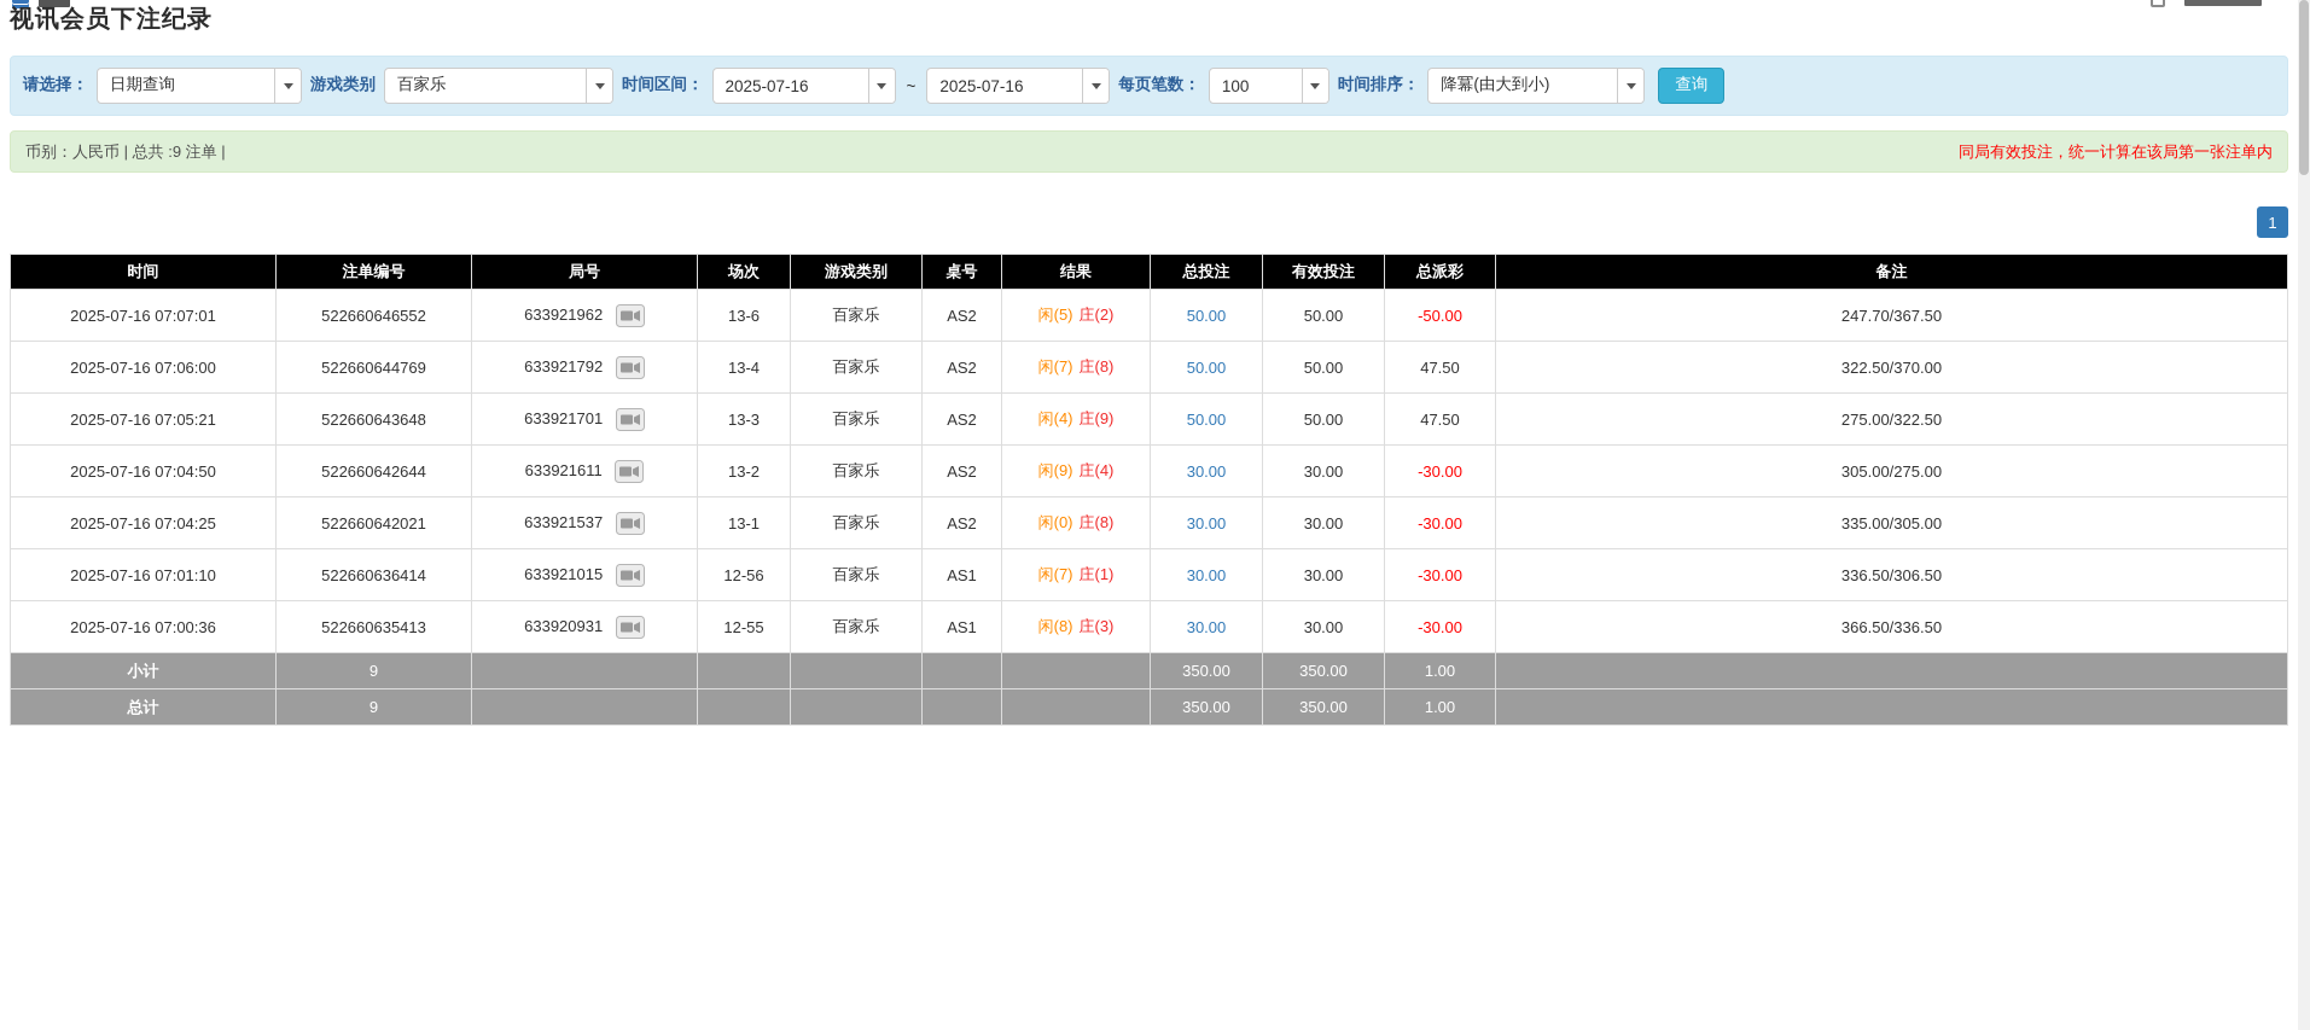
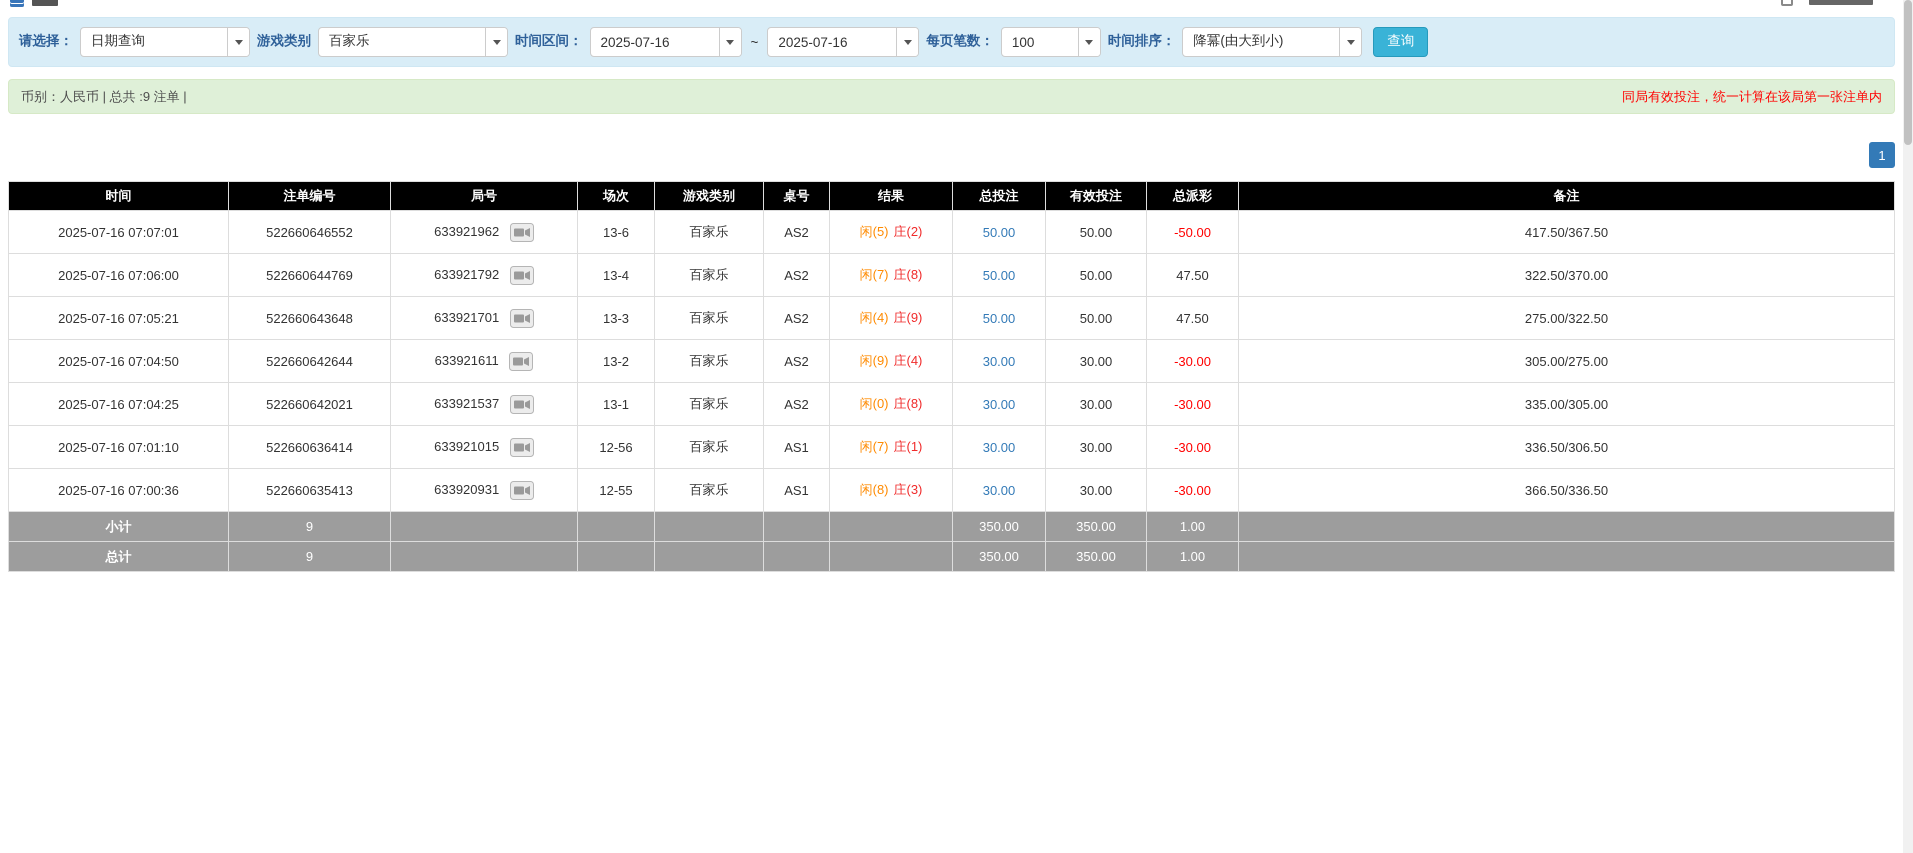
- 视讯会员下注纪录
  请选择：
  日期查询
  游戏类别
  百家乐
  时间区间：
  2025-07-16
  ~
  2025-07-16
  每页笔数：
  100
  时间排序：
  降冪(由大到小)
  查询
  币别：人民币 | 总共 :9 注单 |
  同局有效投注，统一计算在该局第一张注单内
  1
  时间	注单编号	局号	场次	游戏类别	桌号	结果	总投注	有效投注	总派彩	备注
- 2025-07-16 07:07:01	522660646552	633921962	13-6	百家乐	AS2	闲(5) 庄(2)	50.00	50.00	-50.00	247.70/367.50
+ 2025-07-16 07:07:01	522660646552	633921962	13-6	百家乐	AS2	闲(5) 庄(2)	50.00	50.00	-50.00	417.50/367.50
  2025-07-16 07:06:00	522660644769	633921792	13-4	百家乐	AS2	闲(7) 庄(8)	50.00	50.00	47.50	322.50/370.00
  2025-07-16 07:05:21	522660643648	633921701	13-3	百家乐	AS2	闲(4) 庄(9)	50.00	50.00	47.50	275.00/322.50
  2025-07-16 07:04:50	522660642644	633921611	13-2	百家乐	AS2	闲(9) 庄(4)	30.00	30.00	-30.00	305.00/275.00
  2025-07-16 07:04:25	522660642021	633921537	13-1	百家乐	AS2	闲(0) 庄(8)	30.00	30.00	-30.00	335.00/305.00
  2025-07-16 07:01:10	522660636414	633921015	12-56	百家乐	AS1	闲(7) 庄(1)	30.00	30.00	-30.00	336.50/306.50
  2025-07-16 07:00:36	522660635413	633920931	12-55	百家乐	AS1	闲(8) 庄(3)	30.00	30.00	-30.00	366.50/336.50
  小计	9						350.00	350.00	1.00
  总计	9						350.00	350.00	1.00
